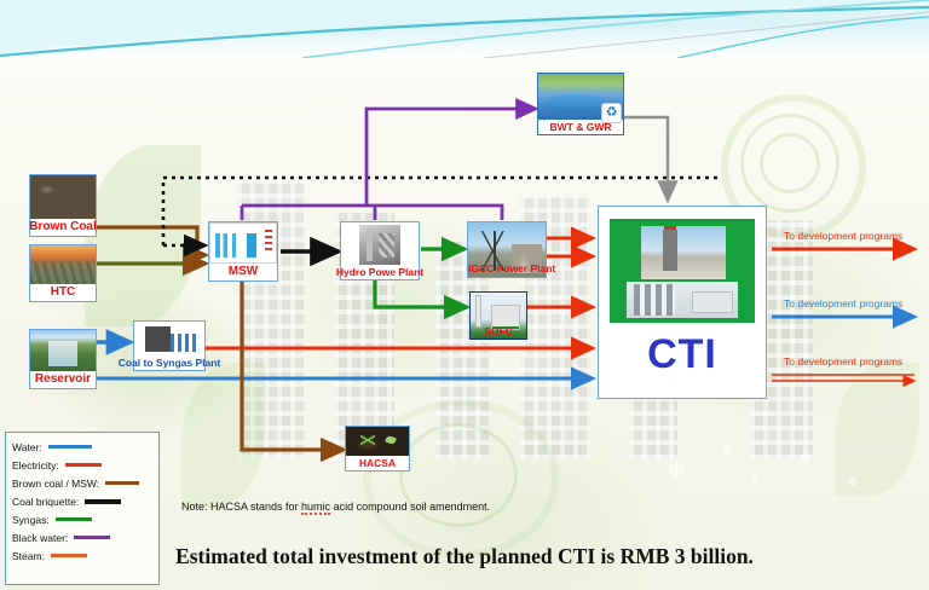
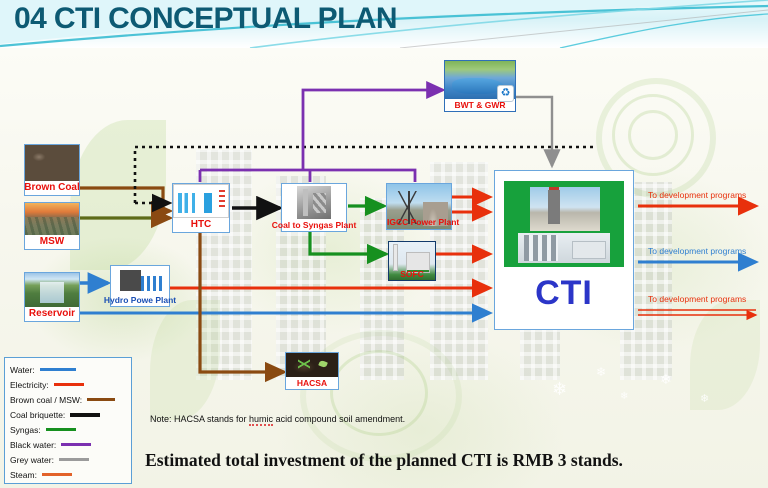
  ❄
  ❄
+ 04 CTI CONCEPTUAL PLAN
  Brown Coal
- HTC
+ MSW
  Reservoir
- Coal to Syngas Plant
+ Hydro Powe Plant
- MSW
+ HTC
- Hydro Powe Plant
+ Coal to Syngas Plant
  IGCC Power Plant
  SOFC
  BWT & GWR
  ♻
  HACSA
  CTI
  To development programs
  To development programs
  To development programs
  Water:
  Electricity:
  Brown coal / MSW:
  Coal briquette:
  Syngas:
  Black water:
+ Grey water:
  Steam:
  Note: HACSA stands for humic acid compound soil amendment.
- Estimated total investment of the planned CTI is RMB 3 billion.
+ Estimated total investment of the planned CTI is RMB 3 stands.
